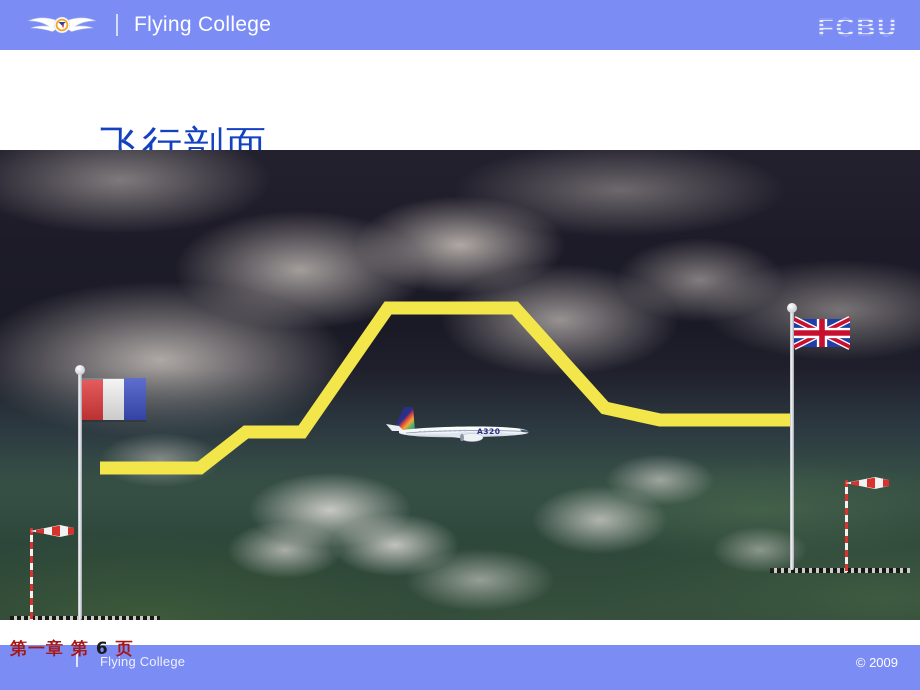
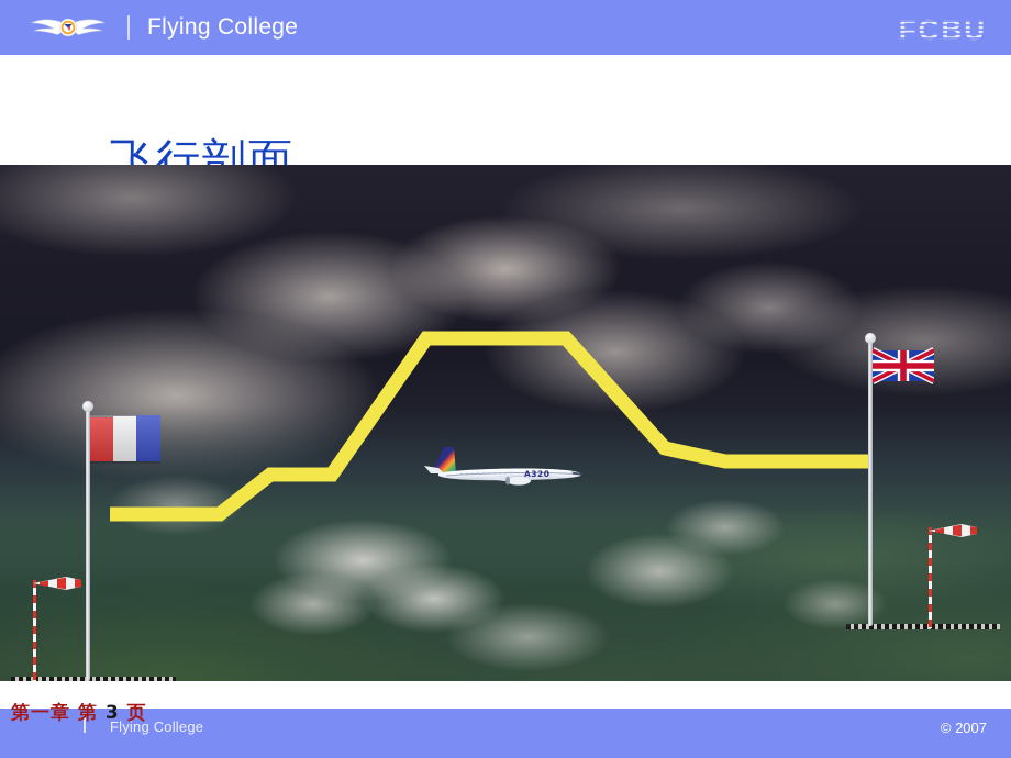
  Flying College
  FCBU
  飞行剖面
  A320
  Flying College
- © 2009
+ © 2007
- 第一章 第 6 页
+ 第一章 第 3 页
